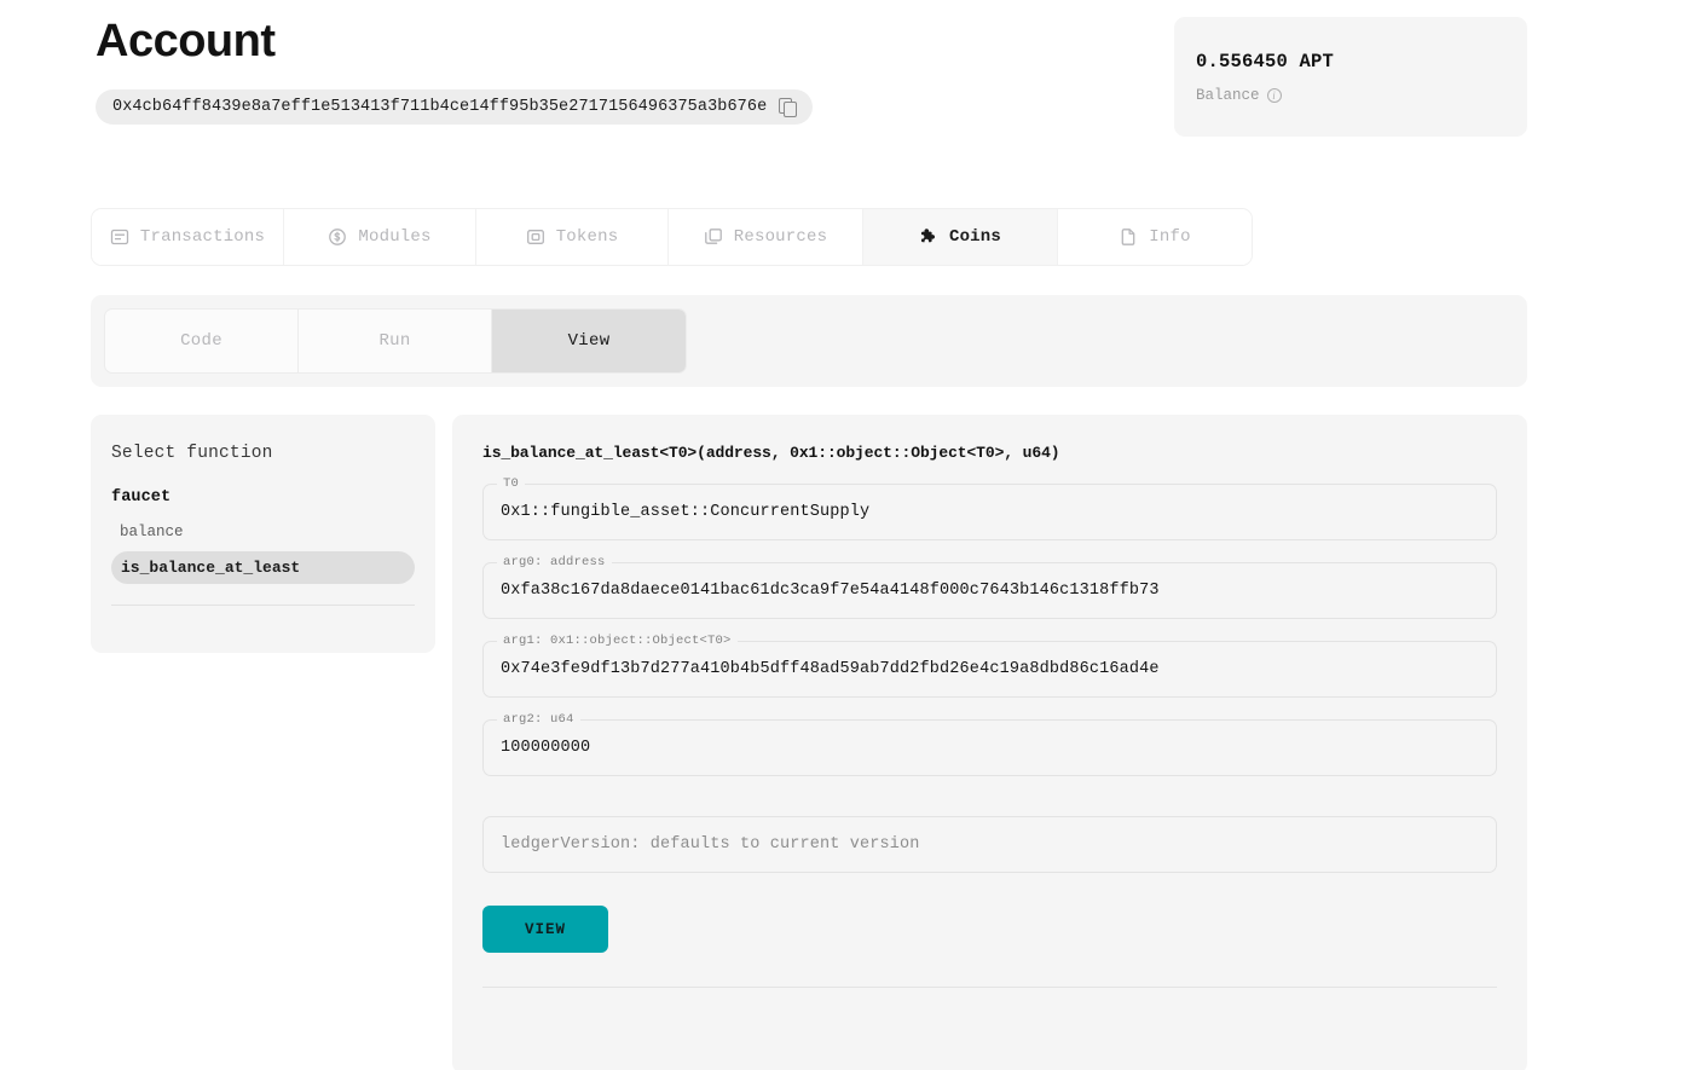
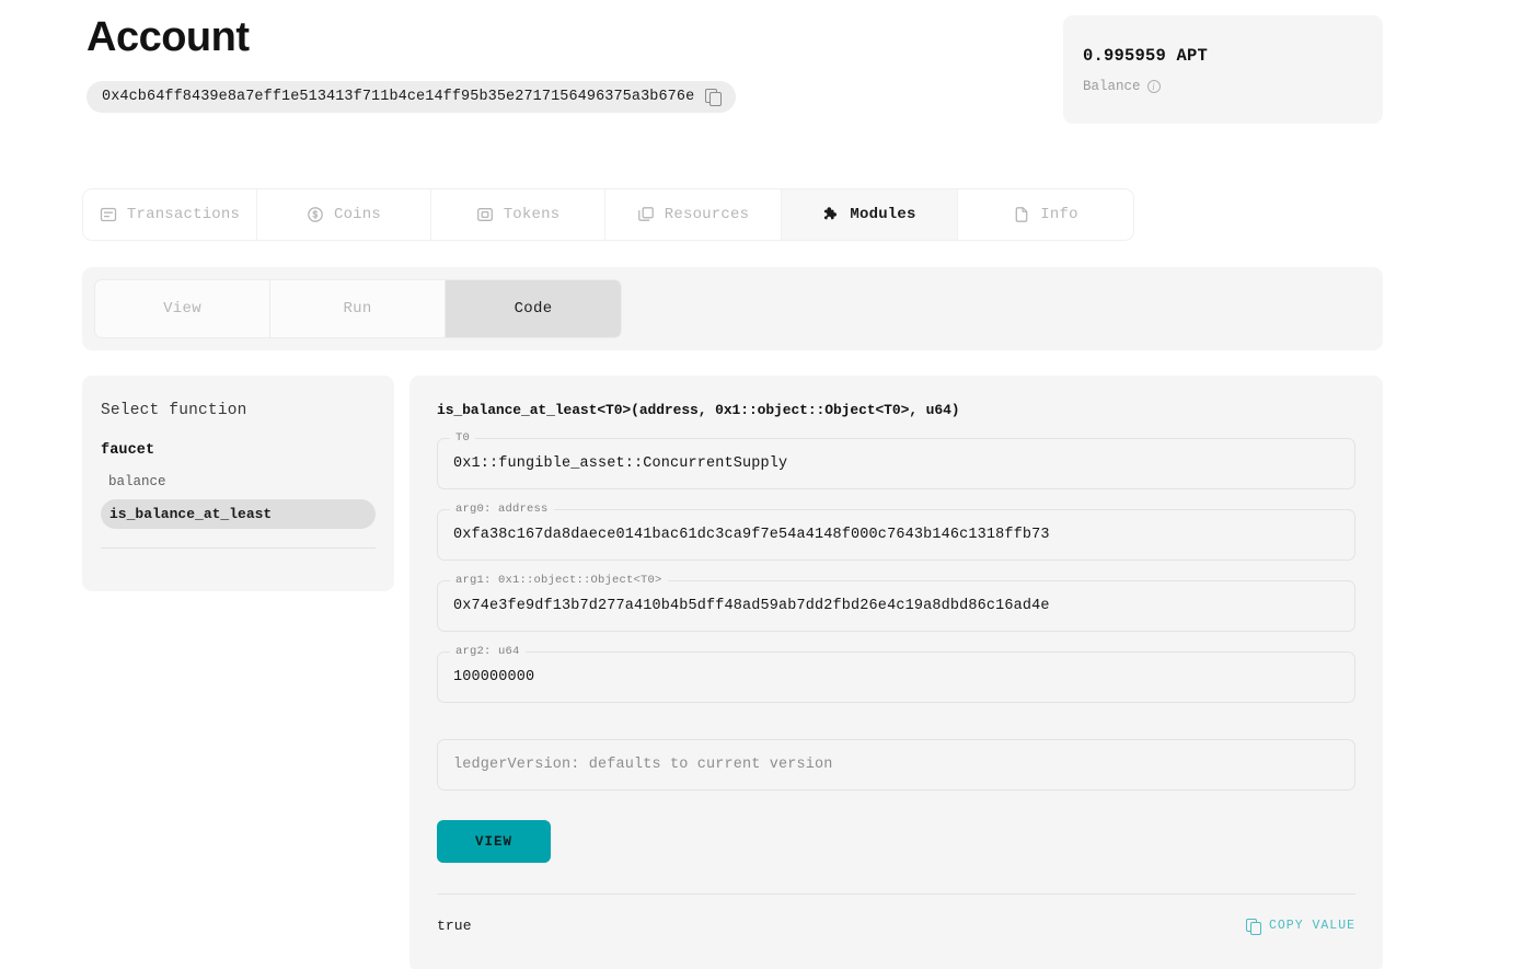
  Account
  0x4cb64ff8439e8a7eff1e513413f711b4ce14ff95b35e2717156496375a3b676e
- 0.556450 APT
+ 0.995959 APT
  Balance
  i
  Transactions
- Modules
+ Coins
  Tokens
  Resources
- Coins
+ Modules
  Info
- Code
+ View
  Run
- View
+ Code
  Select function
  faucet
  balance
  is_balance_at_least
  is_balance_at_least<T0>(address, 0x1::object::Object<T0>, u64)
  T0
  0x1::fungible_asset::ConcurrentSupply
  arg0: address
  0xfa38c167da8daece0141bac61dc3ca9f7e54a4148f000c7643b146c1318ffb73
  arg1: 0x1::object::Object<T0>
  0x74e3fe9df13b7d277a410b4b5dff48ad59ab7dd2fbd26e4c19a8dbd86c16ad4e
  arg2: u64
  100000000
  ledgerVersion: defaults to current version
  VIEW
+ true
+ COPY VALUE
